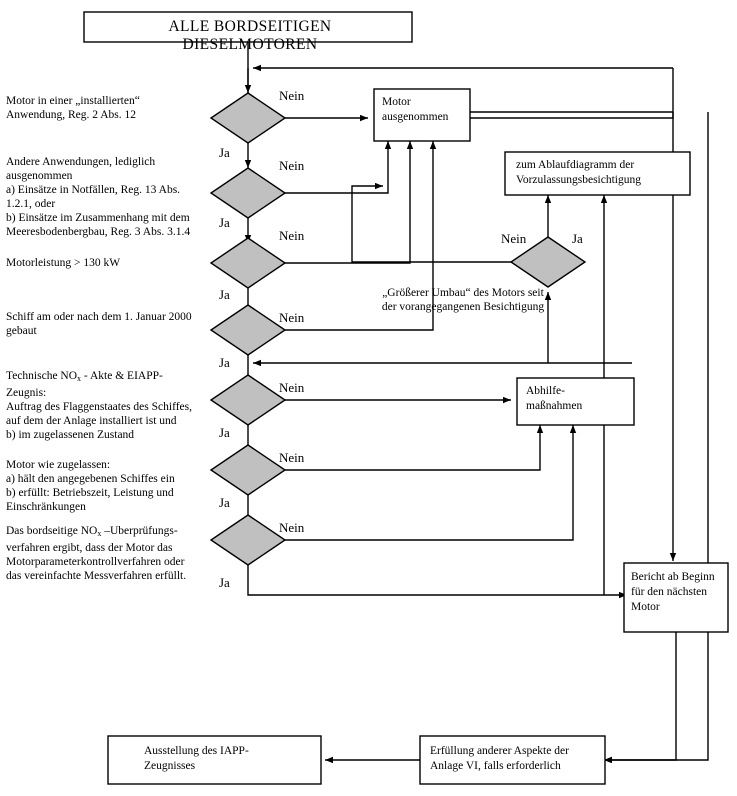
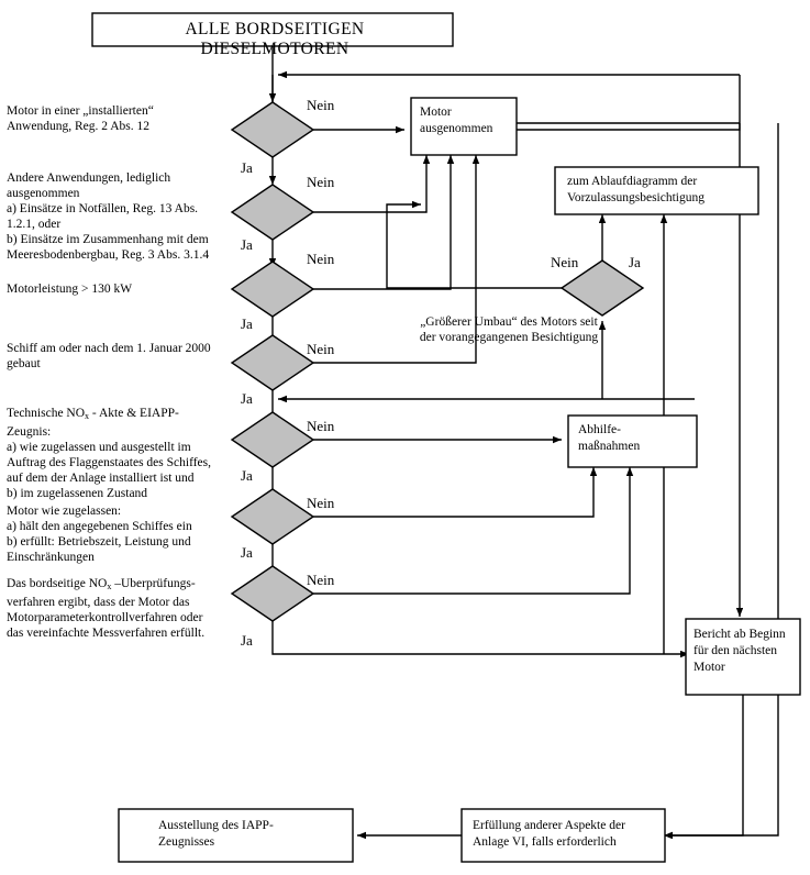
  ALLE BORDSEITIGEN DIESELMOTOREN
  Motor in einer „installierten“
  Anwendung, Reg. 2 Abs. 12
  Andere Anwendungen, lediglich
  ausgenommen
  a) Einsätze in Notfällen, Reg. 13 Abs.
  1.2.1, oder
  b) Einsätze im Zusammenhang mit dem
  Meeresbodenbergbau, Reg. 3 Abs. 3.1.4
  Motorleistung > 130 kW
  Schiff am oder nach dem 1. Januar 2000
  gebaut
  Technische NOx - Akte & EIAPP-
  Zeugnis:
+ a) wie zugelassen und ausgestellt im
  Auftrag des Flaggenstaates des Schiffes,
  auf dem der Anlage installiert ist und
  b) im zugelassenen Zustand
  Motor wie zugelassen:
  a) hält den angegebenen Schiffes ein
  b) erfüllt: Betriebszeit, Leistung und
  Einschränkungen
  Das bordseitige NOx –Uberprüfungs-
  verfahren ergibt, dass der Motor das
  Motorparameterkontrollverfahren oder
  das vereinfachte Messverfahren erfüllt.
  Motor
  ausgenommen
  zum Ablaufdiagramm der
  Vorzulassungsbesichtigung
  Abhilfe-
  maßnahmen
  Bericht ab Beginn
  für den nächsten
  Motor
  Erfüllung anderer Aspekte der
  Anlage VI, falls erforderlich
  Ausstellung des IAPP-
  Zeugnisses
  „Größerer Umbau“ des Motors seit
  der vorangegangenen Besichtigung
  Nein
  Nein
  Nein
  Nein
  Nein
  Nein
  Nein
  Nein
  Ja
  Ja
  Ja
  Ja
  Ja
  Ja
  Ja
  Ja
